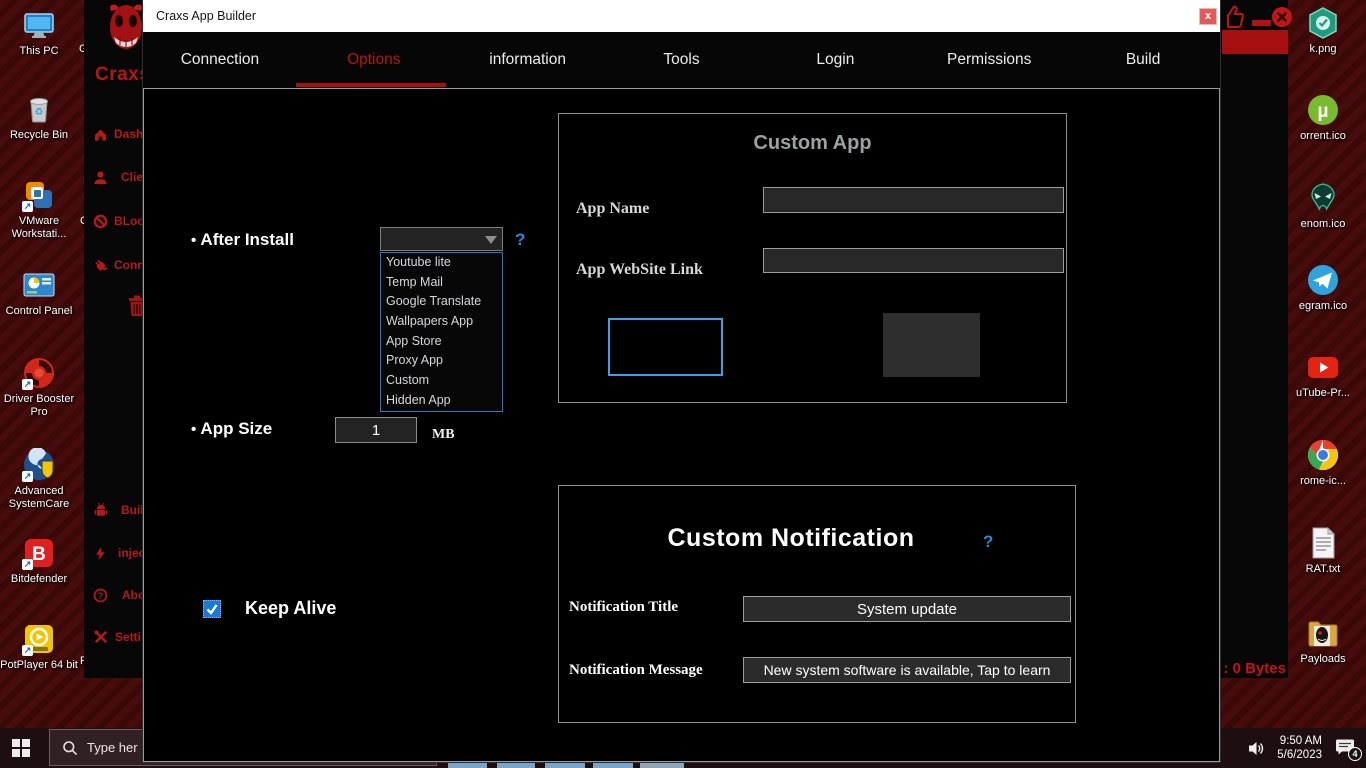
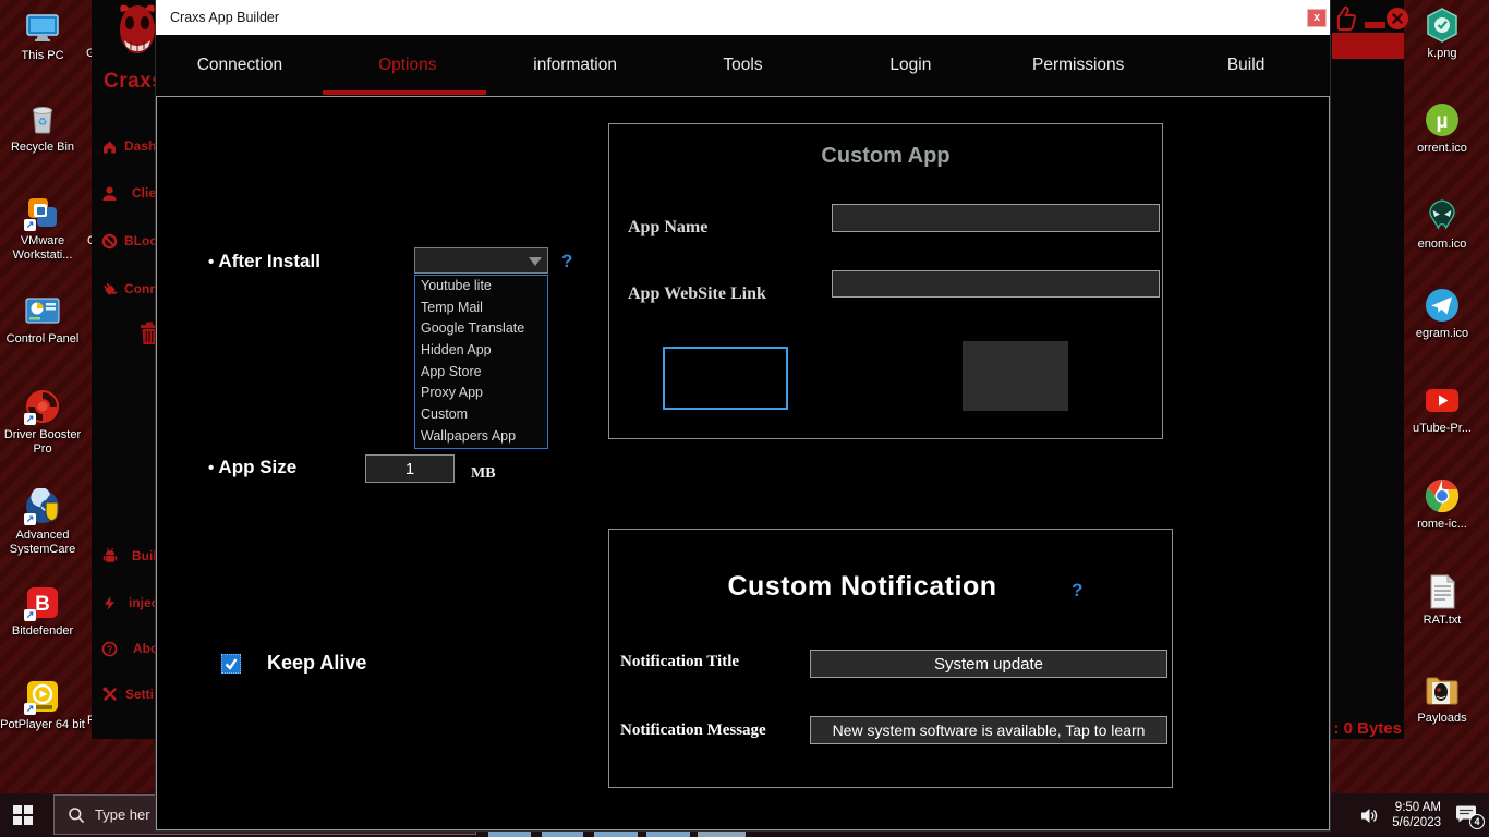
  This PC
  ♻
  Recycle Bin
  VMware Workstati...
  Control Panel
  Driver Booster Pro
  Advanced SystemCare
  B
  Bitdefender
  PotPlayer 64 bit
  k.png
  µ
  orrent.ico
  enom.ico
  egram.ico
  uTube-Pr...
  rome-ic...
  RAT.txt
  Payloads
  Crax
  Dash
  Clie
  BLoc
  Conn
  Buil
  inje
  ?
  Abo
  Setti
  : 0 Bytes
  Type her
  9:50 AM
  5/6/2023
  4
  Craxs App Builder
  x
  Connection
  Options
  information
  Tools
  Login
  Permissions
  Build
  After Install
  ?
  Youtube lite
  Temp Mail
  Google Translate
- Wallpapers App
+ Hidden App
  App Store
  Proxy App
  Custom
- Hidden App
+ Wallpapers App
  App Size
  1
  MB
  Keep Alive
  Custom App
  App Name
  App WebSite Link
  Custom Notification
  ?
  Notification Title
  System update
  Notification Message
  New system software is available, Tap to learn
